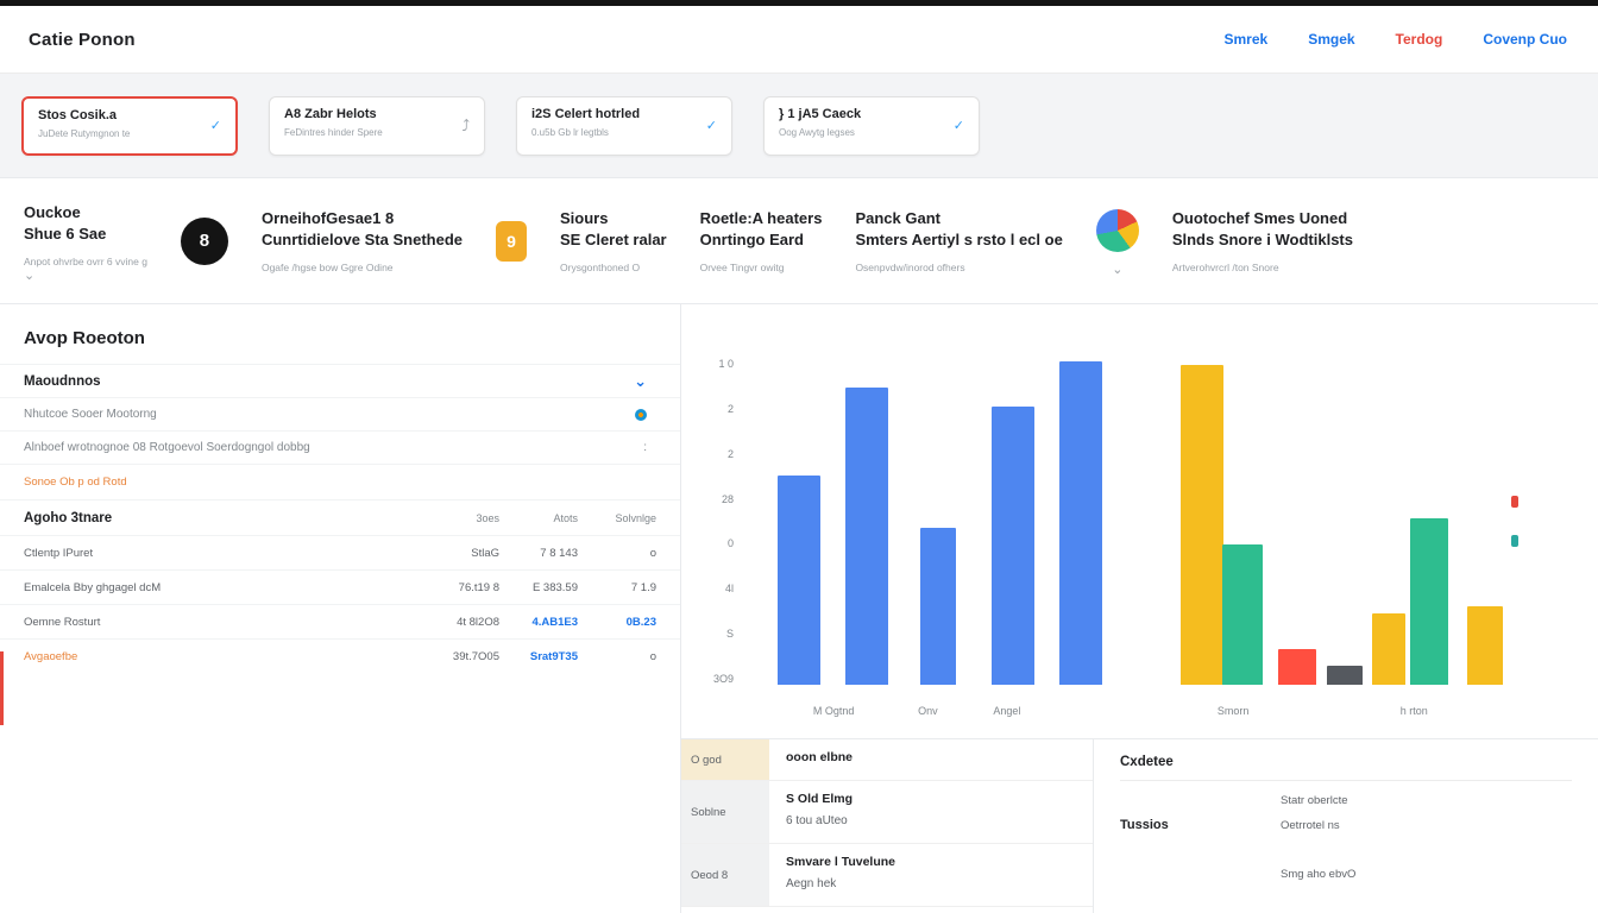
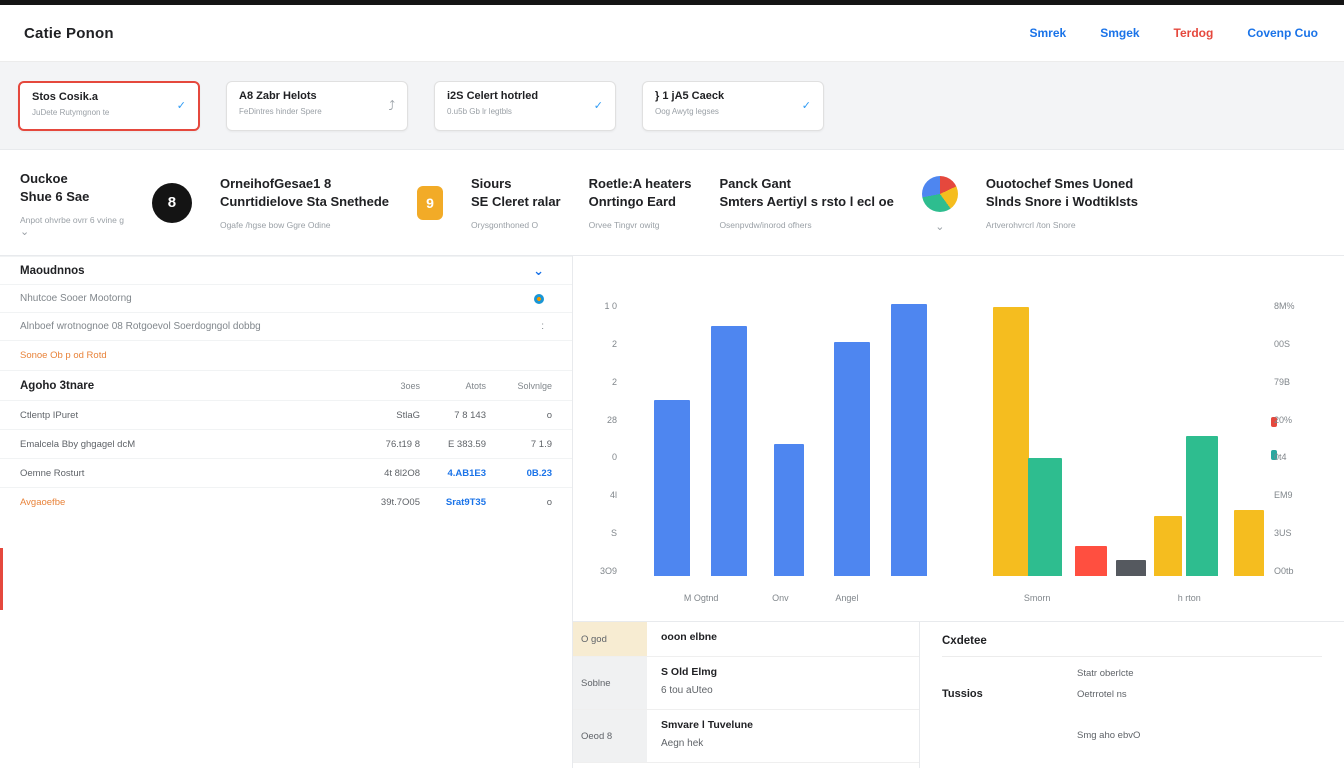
  Catie Ponon
  Smrek
  Smgek
  Terdog
  Covenp Cuo
  Stos Cosik.a
  JuDete Rutymgnon te
  ✓
  A8 Zabr Helots
  FeDintres hinder Spere
  ⤴
  i2S Celert hotrled
  0.u5b Gb lr legtbls
  ✓
  } 1 jA5 Caeck
  Oog Awytg legses
  ✓
  Ouckoe
  Shue 6 Sae
  Anpot ohvrbe ovrr 6 vvine g
  ⌄
  8
  OrneihofGesae1 8
  Cunrtidielove Sta Snethede
  Ogafe /hgse bow Ggre Odine
  9
  Siours
  SE Cleret ralar
  Orysgonthoned O
  Roetle:A heaters
  Onrtingo Eard
  Orvee Tingvr owitg
  Panck Gant
  Smters Aertiyl s rsto l ecl oe
  Osenpvdw/inorod ofhers
  ⌄
  Ouotochef Smes Uoned
  Slnds Snore i Wodtiklsts
  Artverohvrcrl /ton Snore
- Avop Roeoton
  Maoudnnos
  ⌄
  Nhutcoe Sooer Mootorng
  Alnboef wrotnognoe 08 Rotgoevol Soerdogngol dobbg
  :
  Sonoe Ob p od Rotd
  Agoho 3tnare
  3oes
  Atots
  Solvnlge
  Ctlentp IPuret
  StlaG
  7 8 143
  o
  Emalcela Bby ghgagel dcM
  76.t19 8
  E 383.59
  7 1.9
  Oemne Rosturt
  4t 8l2O8
  4.AB1E3
  0B.23
  Avgaoefbe
  39t.7O05
  Srat9T35
  o
  1 0
  2
  2
  28
  0
  4l
  S
  3O9
+ 8M%
+ 00S
+ 79B
+ 20%
+ 0t4
+ EM9
+ 3US
+ O0tb
  M Ogtnd
  Onv
  Angel
  Smorn
  h rton
  O god
  ooon elbne
  Soblne
  S Old Elmg
  6 tou aUteo
  Oeod 8
  Smvare l Tuvelune
  Aegn hek
  Cxdetee
  Tussios
  Statr oberlcte
  Oetrrotel ns
  Smg aho ebvO
